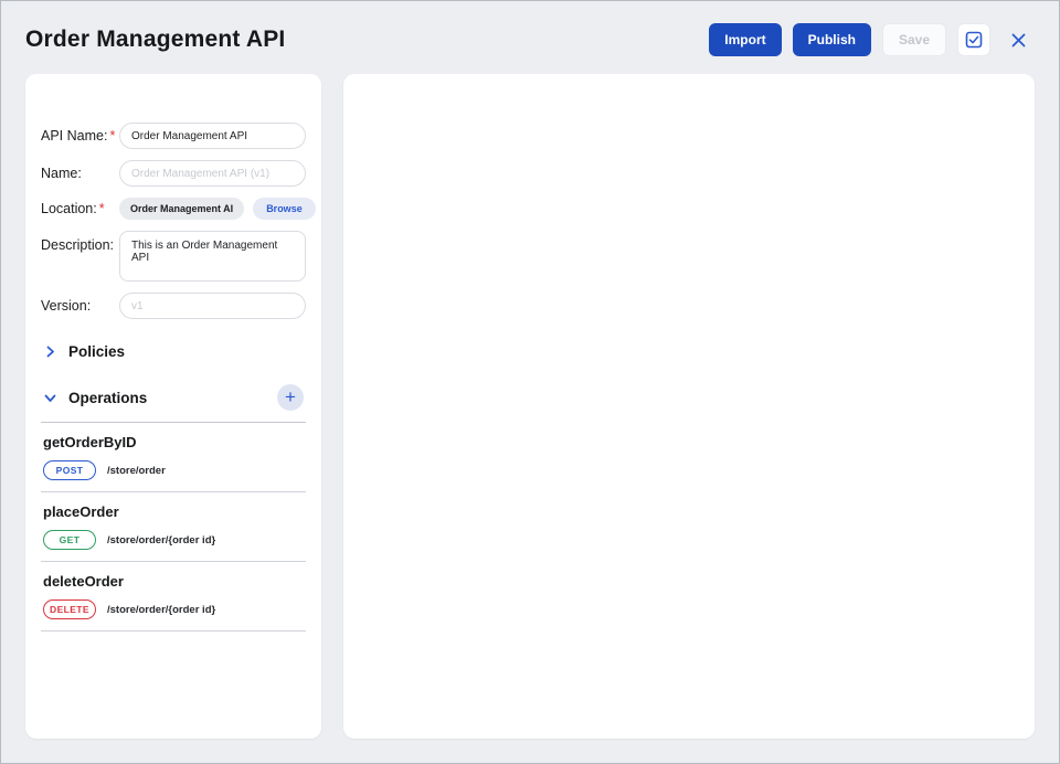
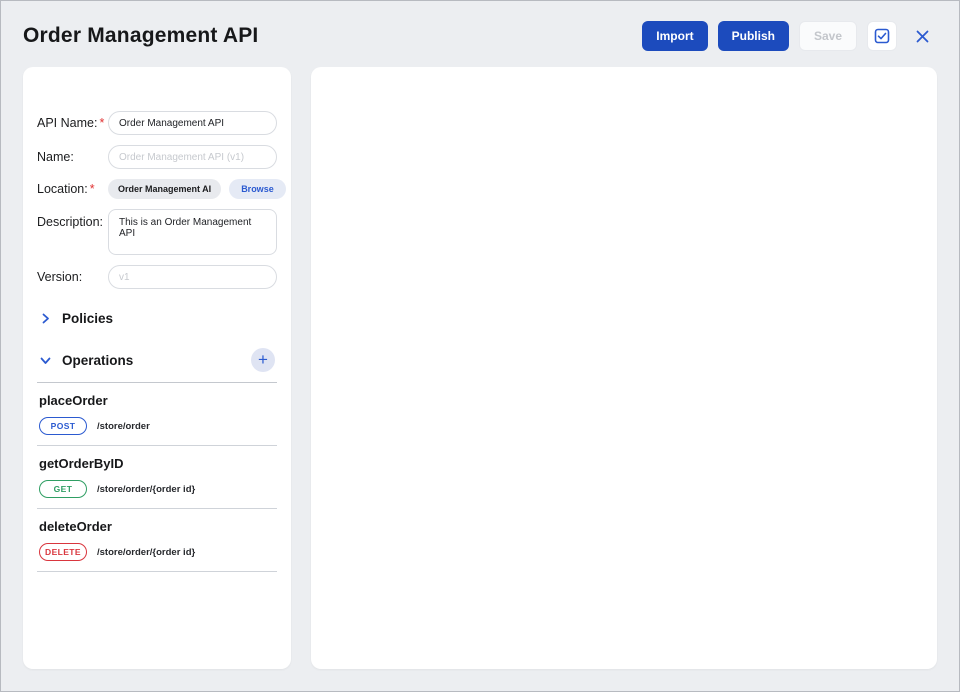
  Order Management API
  Import
  Publish
  Save
  API Name: *
  Order Management API
  Name:
  Order Management API (v1)
  Location: *
  Order Management AI
  Browse
  Description:
  Version:
  v1
  Policies
  Operations
  +
- getOrderByID
+ placeOrder
  POST
  /store/order
- placeOrder
+ getOrderByID
  GET
  /store/order/{order id}
  deleteOrder
  DELETE
  /store/order/{order id}
